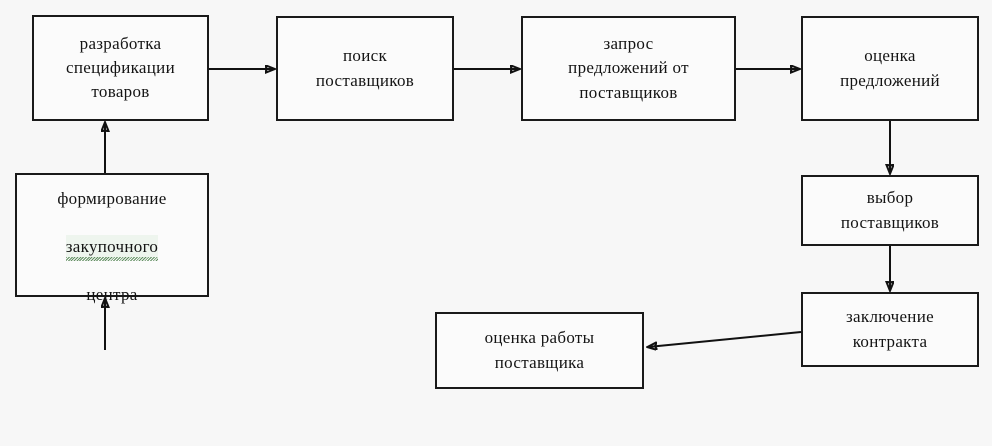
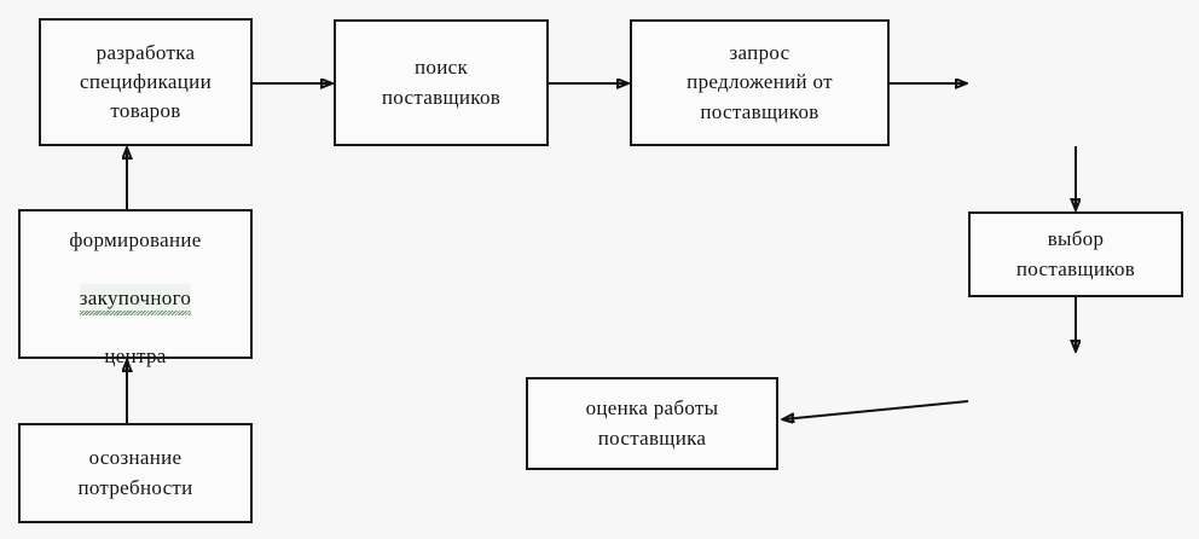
  разработка
  спецификации
  товаров
  поиск
  поставщиков
  запрос
  предложений от
  поставщиков
- оценка
- предложений
  формирование
  закупочного
  центра
+ осознание
+ потребности
  выбор
  поставщиков
- заключение
- контракта
  оценка работы
  поставщика
